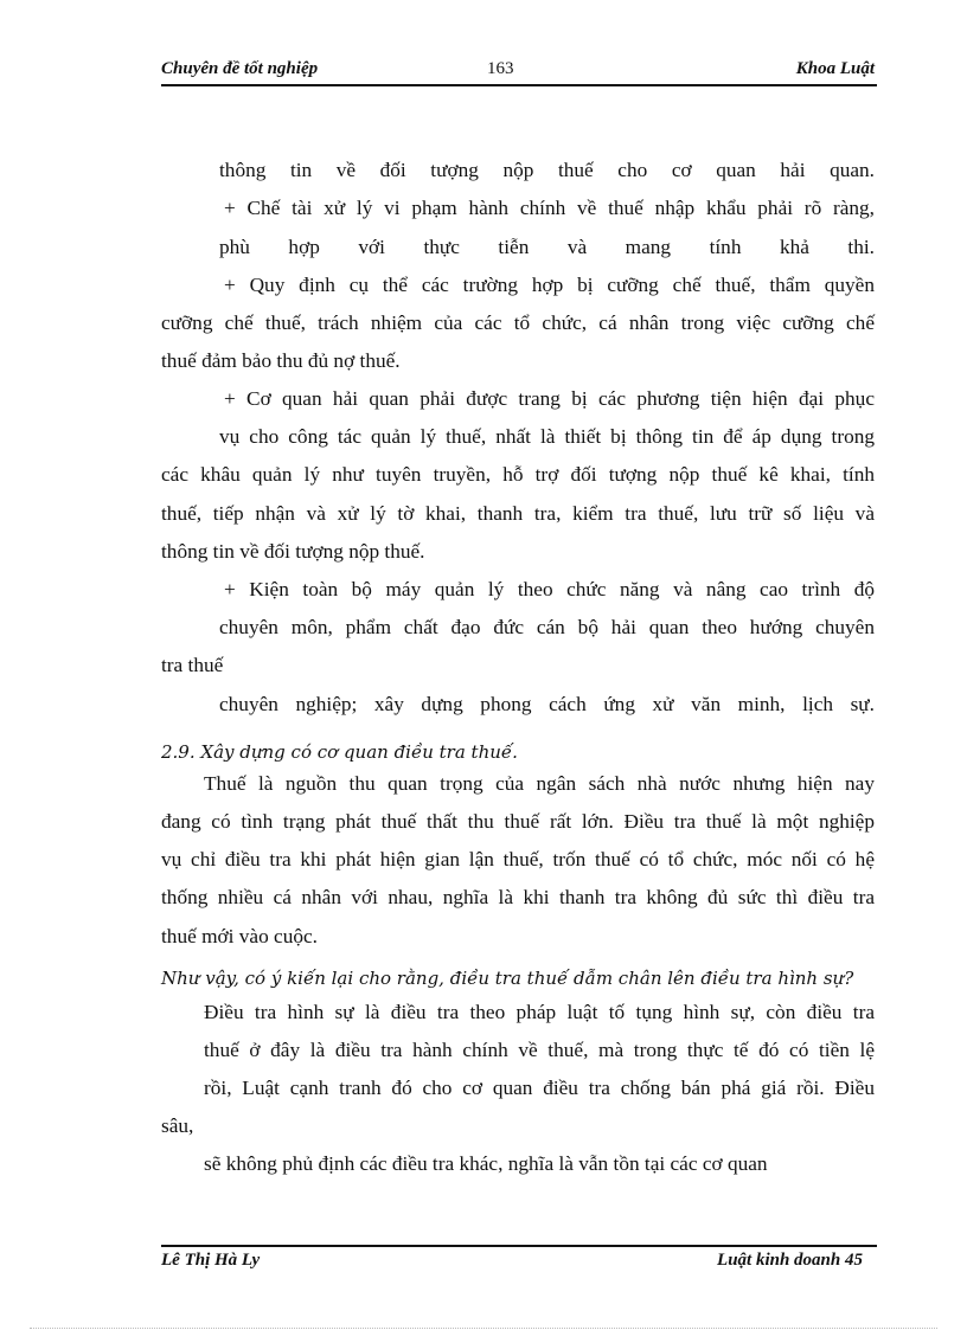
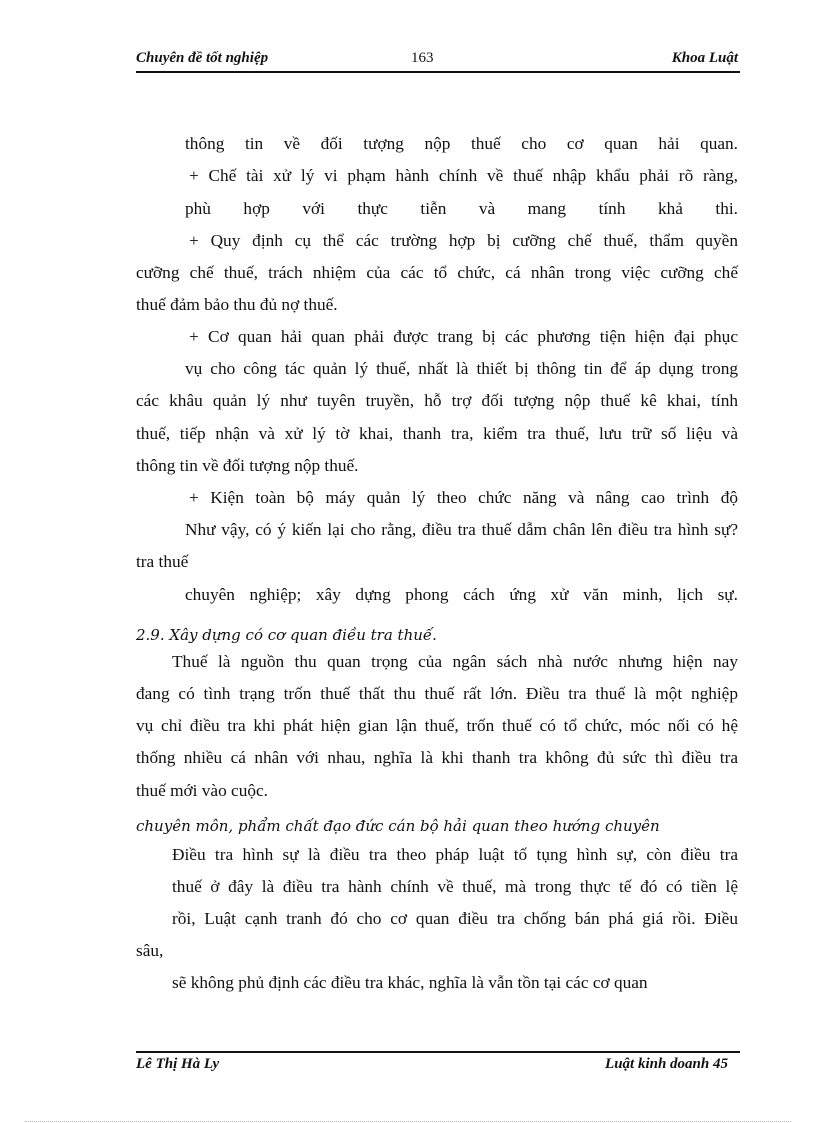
  Chuyên đề tốt nghiệp
  163
  Khoa Luật
  thông tin về đối tượng nộp thuế cho cơ quan hải quan.
  + Chế tài xử lý vi phạm hành chính về thuế nhập khẩu phải rõ ràng,
  phù hợp với thực tiễn và mang tính khả thi.
  + Quy định cụ thể các trường hợp bị cưỡng chế thuế, thẩm quyền
  cưỡng chế thuế, trách nhiệm của các tổ chức, cá nhân trong việc cưỡng chế
  thuế đảm bảo thu đủ nợ thuế.
  + Cơ quan hải quan phải được trang bị các phương tiện hiện đại phục
  vụ cho công tác quản lý thuế, nhất là thiết bị thông tin để áp dụng trong
  các khâu quản lý như tuyên truyền, hỗ trợ đối tượng nộp thuế kê khai, tính
  thuế, tiếp nhận và xử lý tờ khai, thanh tra, kiểm tra thuế, lưu trữ số liệu và
  thông tin về đối tượng nộp thuế.
  + Kiện toàn bộ máy quản lý theo chức năng và nâng cao trình độ
- chuyên môn, phẩm chất đạo đức cán bộ hải quan theo hướng chuyên
+ Như vậy, có ý kiến lại cho rằng, điều tra thuế dẫm chân lên điều tra hình sự?
  tra thuế
  chuyên nghiệp; xây dựng phong cách ứng xử văn minh, lịch sự.
  2.9. Xây dựng có cơ quan điều tra thuế.
  Thuế là nguồn thu quan trọng của ngân sách nhà nước nhưng hiện nay
- đang có tình trạng phát thuế thất thu thuế rất lớn. Điều tra thuế là một nghiệp
+ đang có tình trạng trốn thuế thất thu thuế rất lớn. Điều tra thuế là một nghiệp
  vụ chỉ điều tra khi phát hiện gian lận thuế, trốn thuế có tổ chức, móc nối có hệ
  thống nhiều cá nhân với nhau, nghĩa là khi thanh tra không đủ sức thì điều tra
  thuế mới vào cuộc.
- Như vậy, có ý kiến lại cho rằng, điều tra thuế dẫm chân lên điều tra hình sự?
+ chuyên môn, phẩm chất đạo đức cán bộ hải quan theo hướng chuyên
  Điều tra hình sự là điều tra theo pháp luật tố tụng hình sự, còn điều tra
  thuế ở đây là điều tra hành chính về thuế, mà trong thực tế đó có tiền lệ
  rồi, Luật cạnh tranh đó cho cơ quan điều tra chống bán phá giá rồi. Điều
  sâu,
  sẽ không phủ định các điều tra khác, nghĩa là vẫn tồn tại các cơ quan
  Lê Thị Hà Ly
  Luật kinh doanh 45
